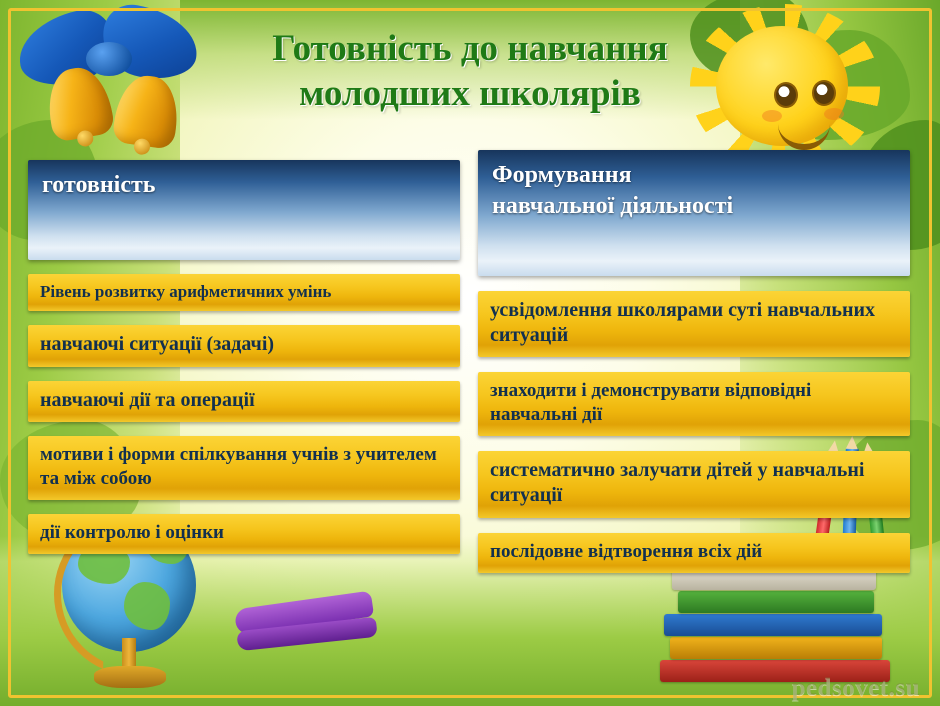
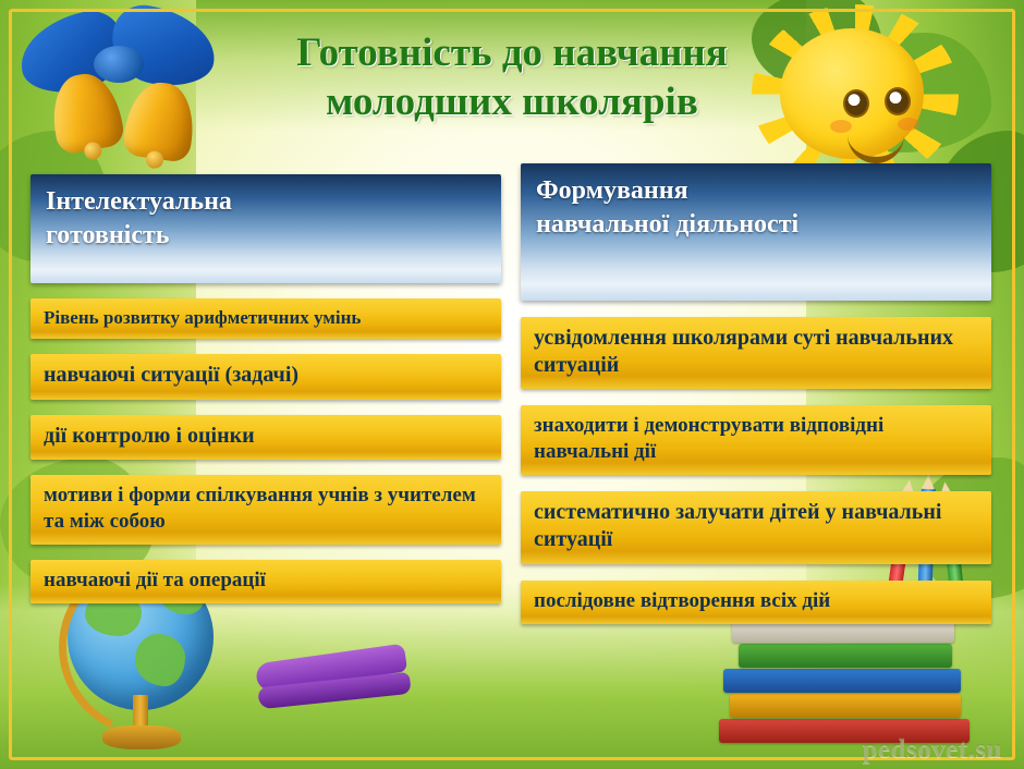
  Готовність до навчання
  молодших школярів
+ Інтелектуальна
  готовність
  Рівень розвитку арифметичних умінь
  навчаючі ситуації (задачі)
- навчаючі дії та операції
+ дії контролю і оцінки
  мотиви і форми спілкування учнів з учителем та між собою
- дії контролю і оцінки
+ навчаючі дії та операції
  Формування
  навчальної діяльності
  усвідомлення школярами суті навчальних ситуацій
  знаходити і демонструвати відповідні навчальні дії
  систематично залучати дітей у навчальні ситуації
  послідовне відтворення всіх дій
  pedsovet.su
